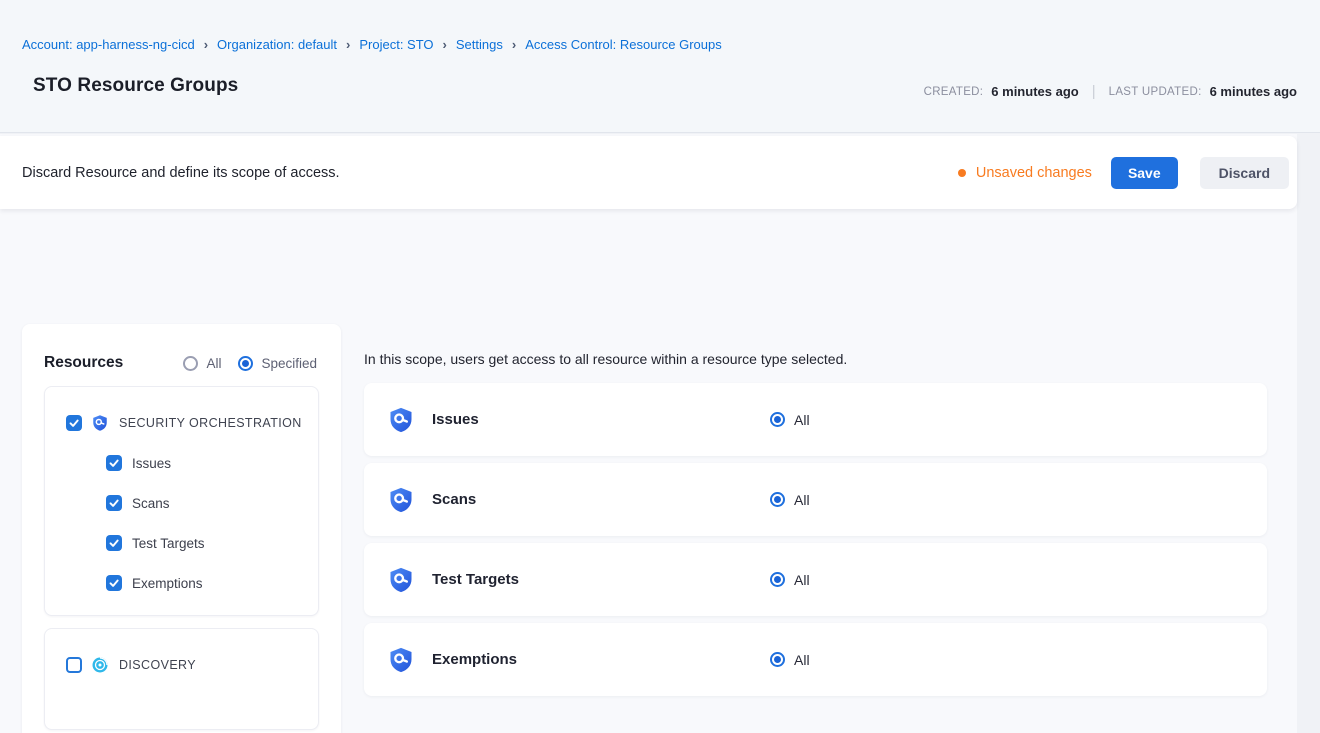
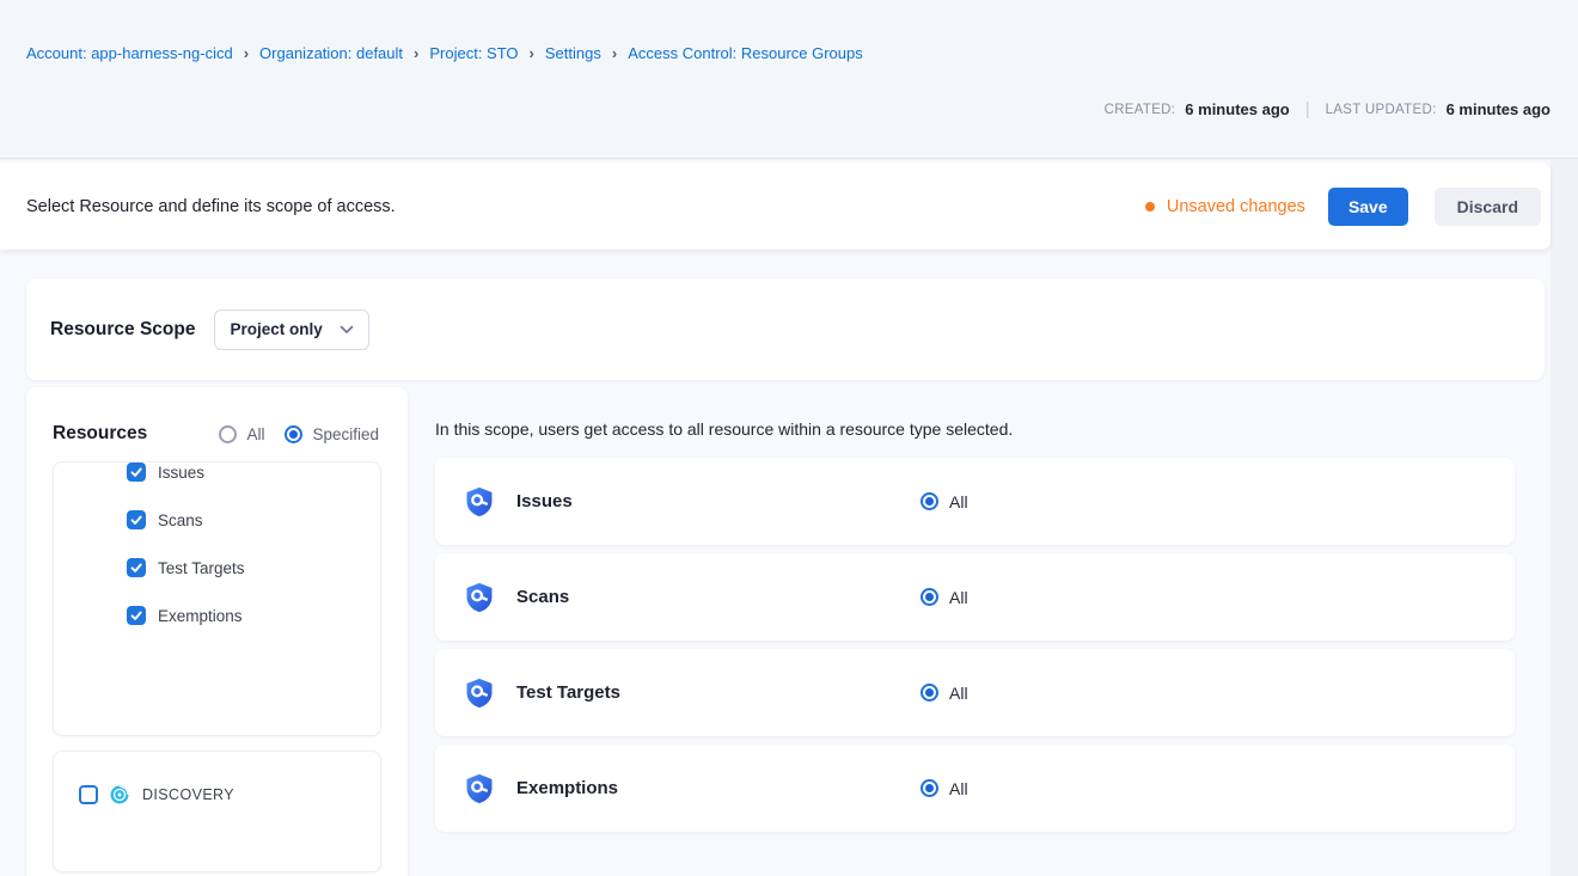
  Account: app-harness-ng-cicd
  ›
  Organization: default
  ›
  Project: STO
  ›
  Settings
  ›
  Access Control: Resource Groups
- STO Resource Groups
  CREATED:
  6 minutes ago
  |
  LAST UPDATED:
  6 minutes ago
- Discard Resource and define its scope of access.
+ Select Resource and define its scope of access.
  Unsaved changes
  Save
  Discard
+ Resource Scope
+ Project only
  Resources
  All
  Specified
- SECURITY ORCHESTRATION
  Issues
  Scans
  Test Targets
  Exemptions
  DISCOVERY
  In this scope, users get access to all resource within a resource type selected.
  Issues
  All
  Scans
  All
  Test Targets
  All
  Exemptions
  All
